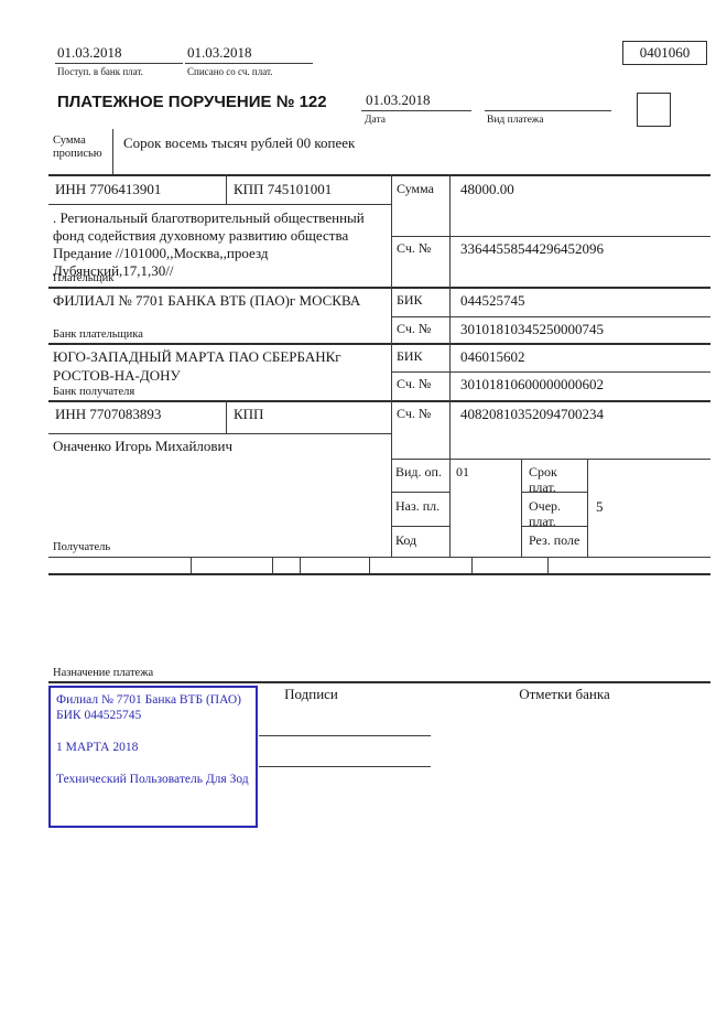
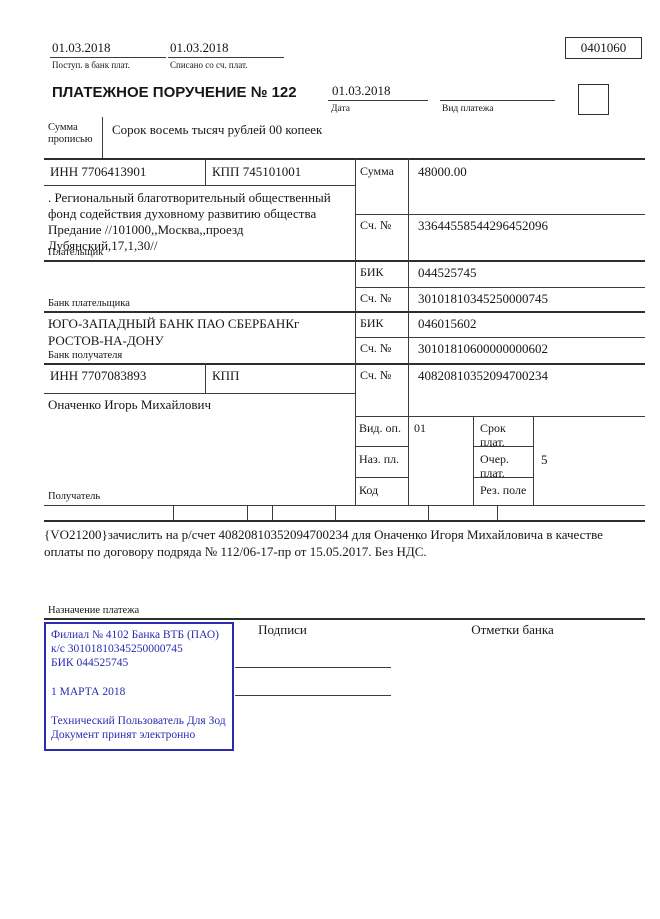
  01.03.2018
  Поступ. в банк плат.
  01.03.2018
  Списано со сч. плат.
  0401060
  ПЛАТЕЖНОЕ ПОРУЧЕНИЕ № 122
  01.03.2018
  Дата
  Вид платежа
  Сумма прописью
  Сорок восемь тысяч рублей 00 копеек
  ИНН 7706413901
  КПП 745101001
  Сумма
  48000.00
  . Региональный благотворительный общественный фонд содействия духовному развитию общества Предание //101000,,Москва,,проезд Лубянский,17,1,30//
  Сч. №
  33644558544296452096
  Плательщик
- ФИЛИАЛ № 7701 БАНКА ВТБ (ПАО)г МОСКВА
  БИК
  044525745
  Сч. №
  30101810345250000745
  Банк плательщика
- ЮГО-ЗАПАДНЫЙ МАРТА ПАО СБЕРБАНКг РОСТОВ-НА-ДОНУ
+ ЮГО-ЗАПАДНЫЙ БАНК ПАО СБЕРБАНКг РОСТОВ-НА-ДОНУ
  БИК
  046015602
  Сч. №
  30101810600000000602
  Банк получателя
  ИНН 7707083893
  КПП
  Сч. №
  40820810352094700234
  Оначенко Игорь Михайлович
  Вид. оп.
  01
  Срок плат.
  Наз. пл.
  Очер. плат.
  5
  Код
  Рез. поле
  Получатель
+ {VO21200}зачислить на р/счет 40820810352094700234 для Оначенко Игоря Михайловича в качестве оплаты по договору подряда № 112/06-17-пр от 15.05.2017. Без НДС.
  Назначение платежа
- Филиал № 7701 Банка ВТБ (ПАО)
+ Филиал № 4102 Банка ВТБ (ПАО)
+ к/с 30101810345250000745
  БИК 044525745
  1 МАРТА 2018
  Технический Пользователь Для Зод
+ Документ принят электронно
  Подписи
  Отметки банка
